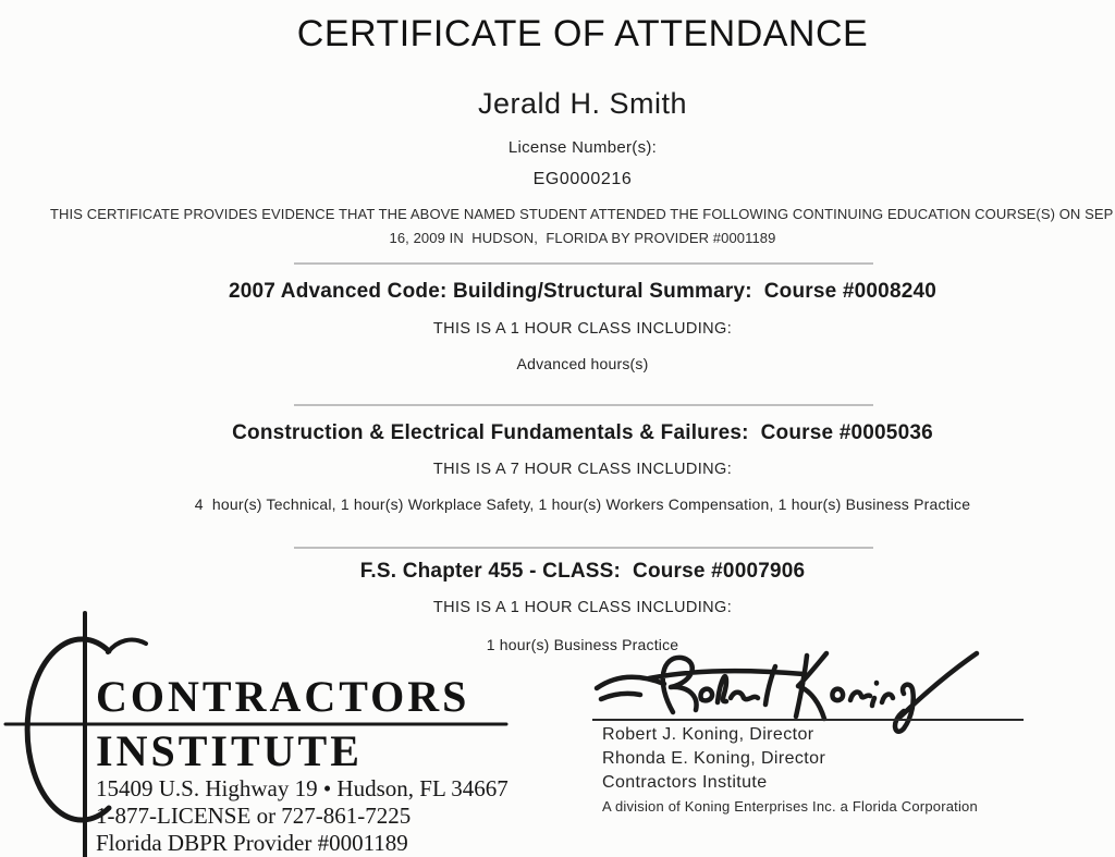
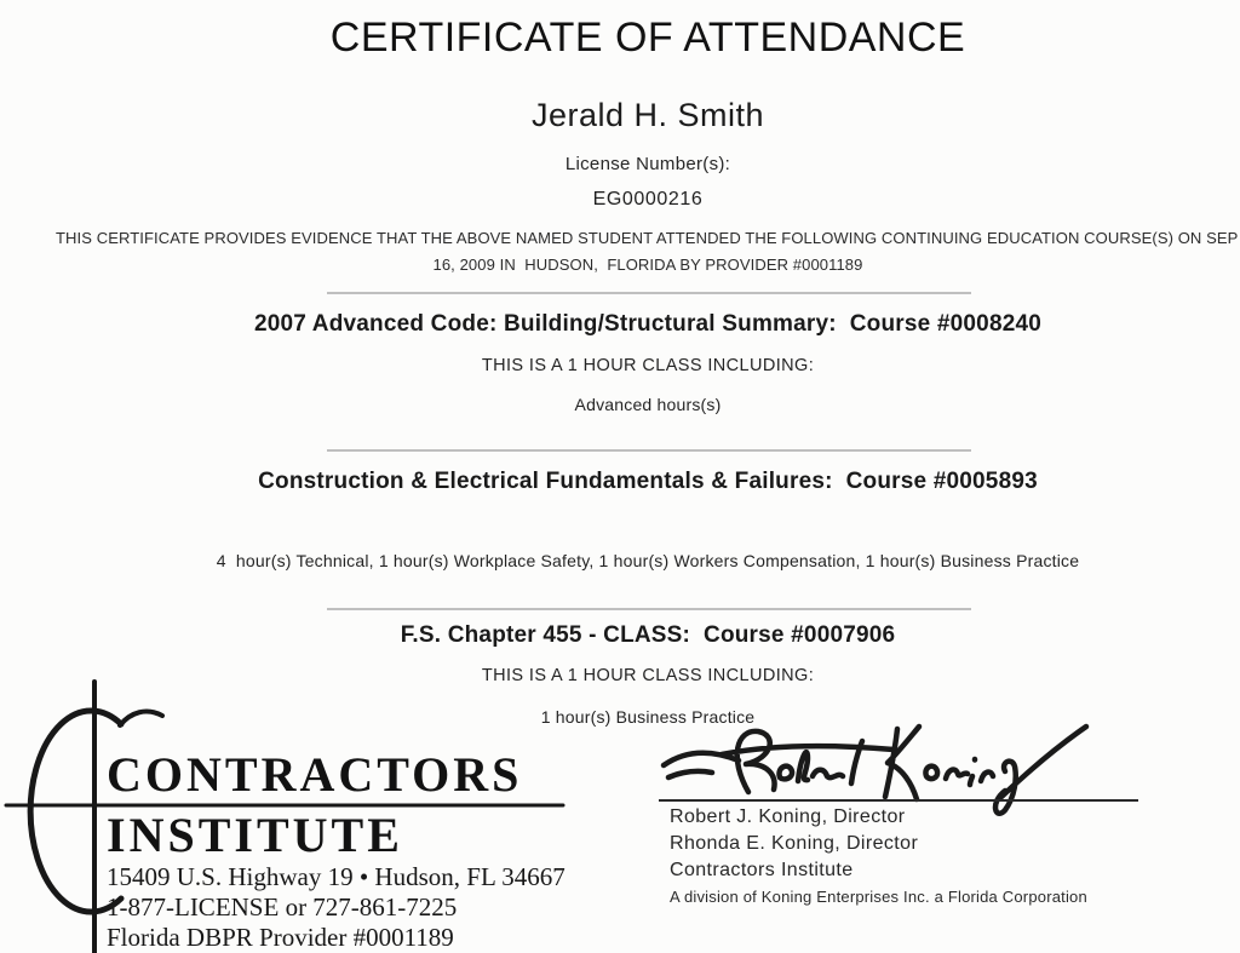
  CERTIFICATE OF ATTENDANCE
  Jerald H. Smith
  License Number(s):
  EG0000216
  THIS CERTIFICATE PROVIDES EVIDENCE THAT THE ABOVE NAMED STUDENT ATTENDED THE FOLLOWING CONTINUING EDUCATION COURSE(S) ON SEP
  16, 2009 IN HUDSON, FLORIDA BY PROVIDER #0001189
  2007 Advanced Code: Building/Structural Summary: Course #0008240
  THIS IS A 1 HOUR CLASS INCLUDING:
  Advanced hours(s)
- Construction & Electrical Fundamentals & Failures: Course #0005036
+ Construction & Electrical Fundamentals & Failures: Course #0005893
- THIS IS A 7 HOUR CLASS INCLUDING:
  4 hour(s) Technical, 1 hour(s) Workplace Safety, 1 hour(s) Workers Compensation, 1 hour(s) Business Practice
  F.S. Chapter 455 - CLASS: Course #0007906
  THIS IS A 1 HOUR CLASS INCLUDING:
  1 hour(s) Business Practice
  CONTRACTORS
  INSTITUTE
  15409 U.S. Highway 19 • Hudson, FL 34667
  -877-LICENSE or 727-861-7225
  Florida DBPR Provider #0001189
  Robert J. Koning, Director
  Rhonda E. Koning, Director
  Contractors Institute
  A division of Koning Enterprises Inc. a Florida Corporation
